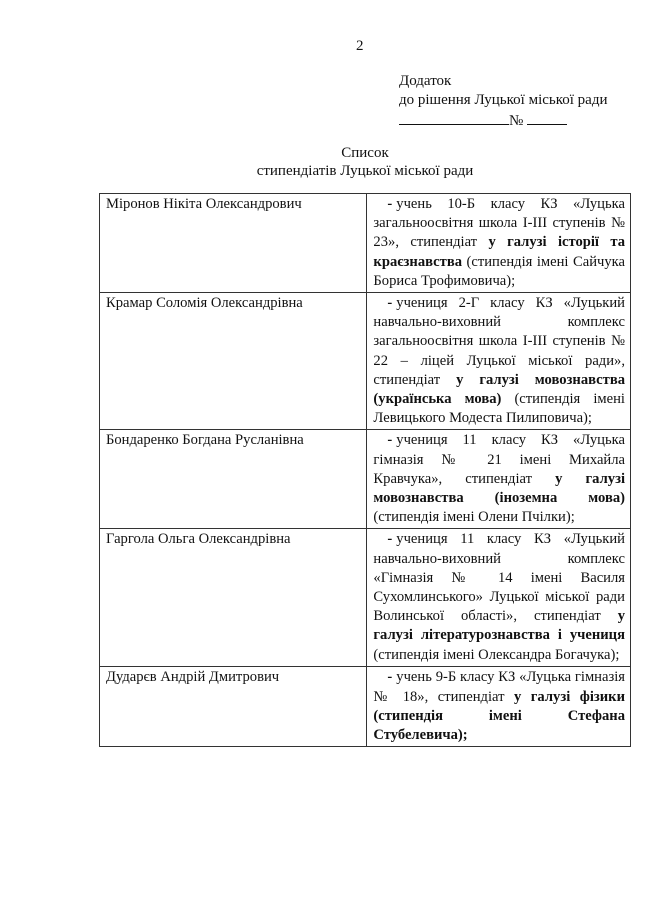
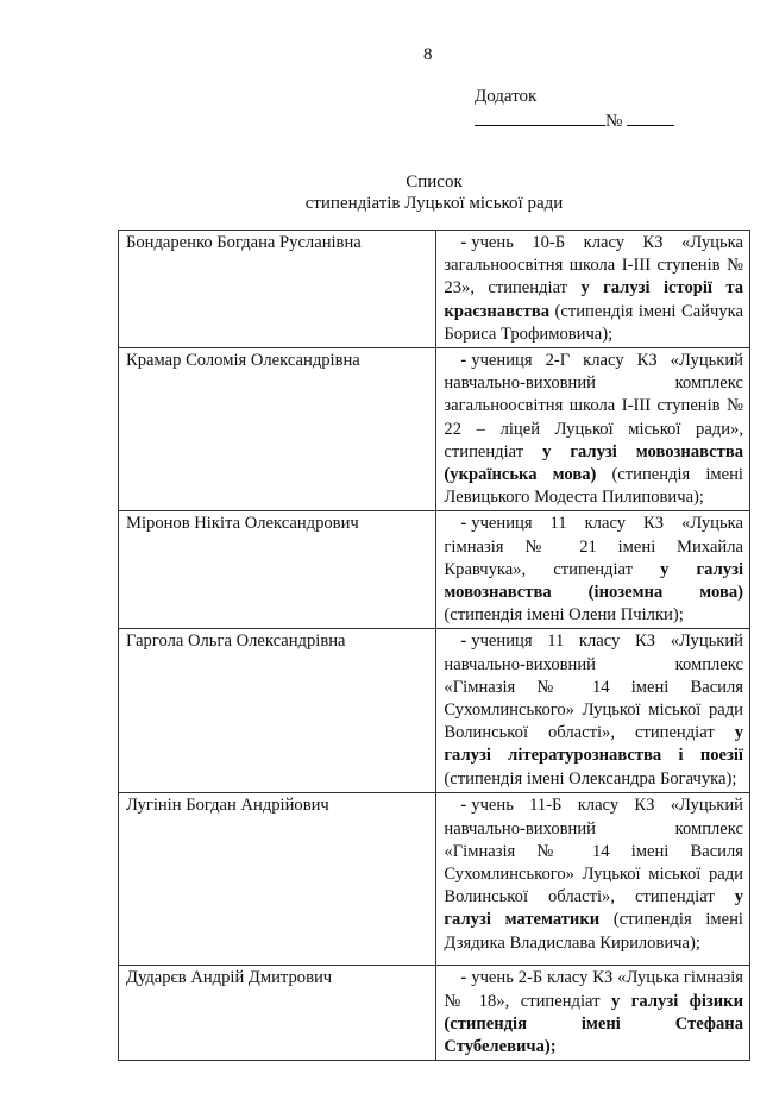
- 2
+ 8
  Додаток
- до рішення Луцької міської ради
  №
  Список
  стипендіатів Луцької міської ради
- Міронов Нікіта Олександрович	- учень 10-Б класу КЗ «Луцька загальноосвітня школа І-ІІІ ступенів № 23», стипендіат у галузі історії та краєзнавства (стипендія імені Сайчука Бориса Трофимовича);
+ Бондаренко Богдана Русланівна	- учень 10-Б класу КЗ «Луцька загальноосвітня школа І-ІІІ ступенів № 23», стипендіат у галузі історії та краєзнавства (стипендія імені Сайчука Бориса Трофимовича);
  Крамар Соломія Олександрівна	- учениця 2-Г класу КЗ «Луцький навчально-виховний комплекс загальноосвітня школа І-ІІІ ступенів № 22 – ліцей Луцької міської ради», стипендіат у галузі мовознавства (українська мова) (стипендія імені Левицького Модеста Пилиповича);
- Бондаренко Богдана Русланівна	- учениця 11 класу КЗ «Луцька гімназія № 21 імені Михайла Кравчука», стипендіат у галузі мовознавства (іноземна мова) (стипендія імені Олени Пчілки);
+ Міронов Нікіта Олександрович	- учениця 11 класу КЗ «Луцька гімназія № 21 імені Михайла Кравчука», стипендіат у галузі мовознавства (іноземна мова) (стипендія імені Олени Пчілки);
- Гаргола Ольга Олександрівна	- учениця 11 класу КЗ «Луцький навчально-виховний комплекс «Гімназія № 14 імені Василя Сухомлинського» Луцької міської ради Волинської області», стипендіат у галузі літературознавства і учениця (стипендія імені Олександра Богачука);
+ Гаргола Ольга Олександрівна	- учениця 11 класу КЗ «Луцький навчально-виховний комплекс «Гімназія № 14 імені Василя Сухомлинського» Луцької міської ради Волинської області», стипендіат у галузі літературознавства і поезії (стипендія імені Олександра Богачука);
+ Лугінін Богдан Андрійович	- учень 11-Б класу КЗ «Луцький навчально-виховний комплекс «Гімназія № 14 імені Василя Сухомлинського» Луцької міської ради Волинської області», стипендіат у галузі математики (стипендія імені Дзядика Владислава Кириловича);
- Дударєв Андрій Дмитрович	- учень 9-Б класу КЗ «Луцька гімназія № 18», стипендіат у галузі фізики (стипендія імені Стефана Стубелевича);
+ Дударєв Андрій Дмитрович	- учень 2-Б класу КЗ «Луцька гімназія № 18», стипендіат у галузі фізики (стипендія імені Стефана Стубелевича);
